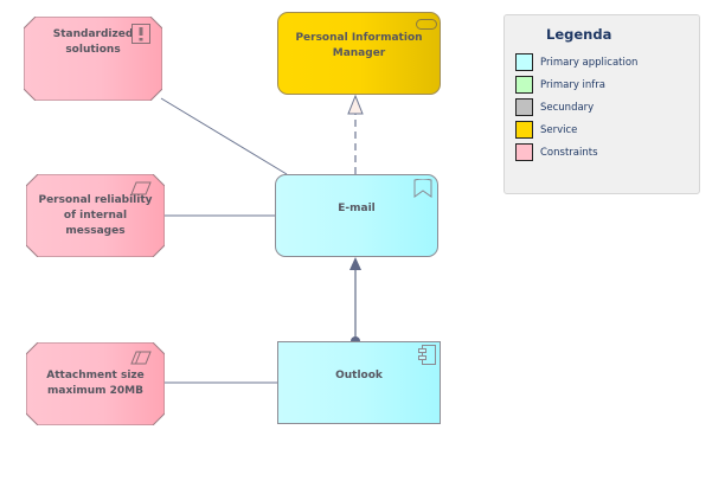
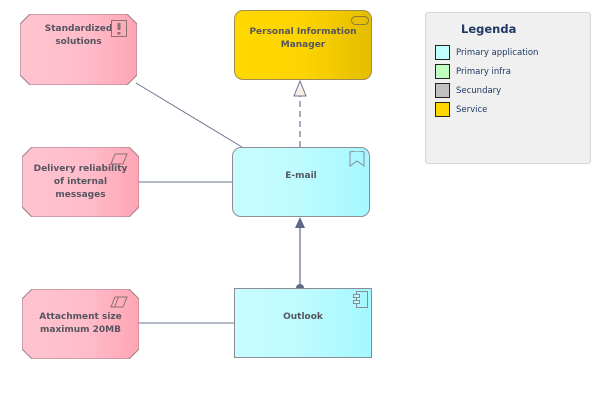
  Standardized solutions
- Personal reliability of internal messages
+ Delivery reliability of internal messages
  Attachment size maximum 20MB
  Personal Information Manager
  E-mail
  Outlook
  Legenda
  Primary application
  Primary infra
  Secundary
  Service
- Constraints
